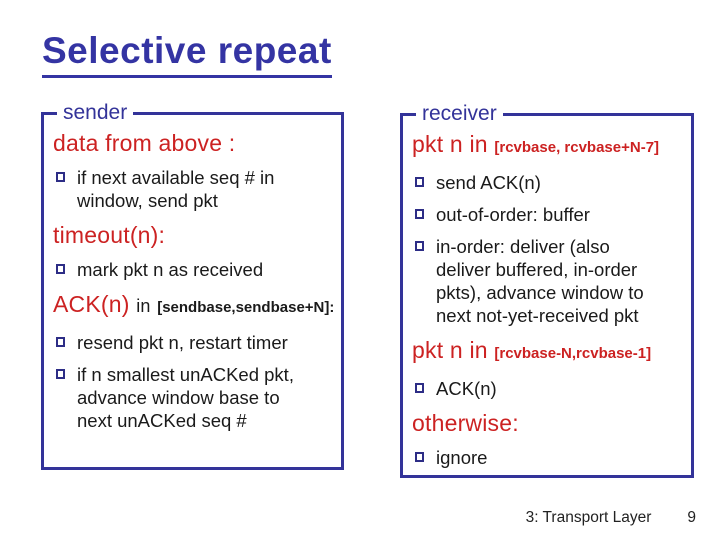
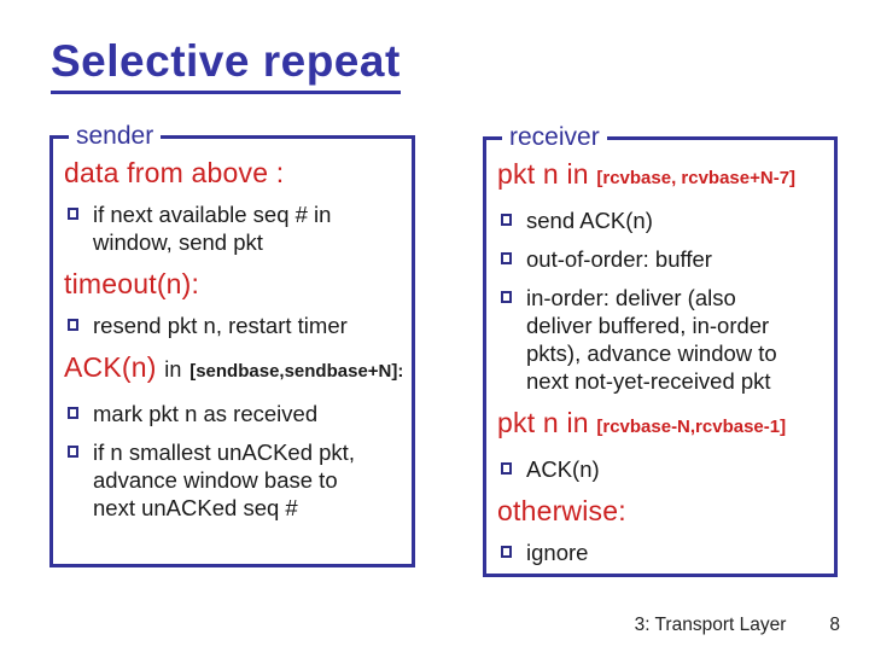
  Selective repeat
  sender
  data from above :
  if next available seq # in
  window, send pkt
  timeout(n):
- mark pkt n as received
+ resend pkt n, restart timer
  ACK(n) in [sendbase,sendbase+N]:
- resend pkt n, restart timer
+ mark pkt n as received
  if n smallest unACKed pkt,
  advance window base to
  next unACKed seq #
  receiver
  pkt n in [rcvbase, rcvbase+N-7]
  send ACK(n)
  out-of-order: buffer
  in-order: deliver (also
  deliver buffered, in-order
  pkts), advance window to
  next not-yet-received pkt
  pkt n in [rcvbase-N,rcvbase-1]
  ACK(n)
  otherwise:
  ignore
  3: Transport Layer
- 9
+ 8
